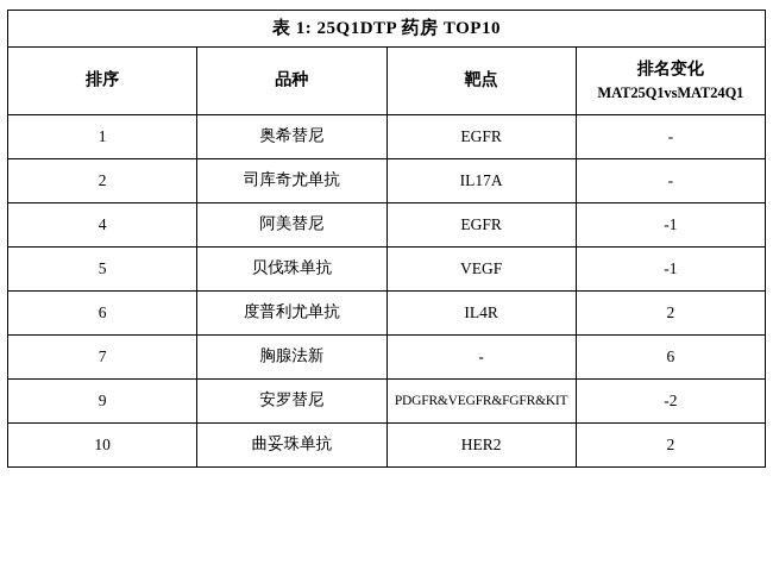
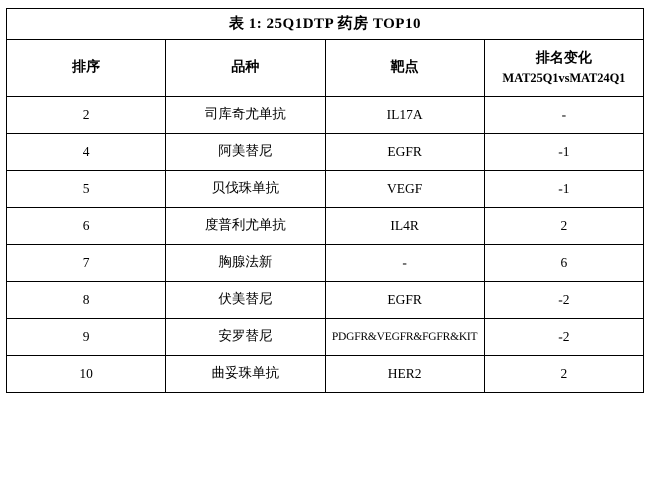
  表 1: 25Q1DTP 药房 TOP10
  排序	品种	靶点	排名变化 MAT25Q1vsMAT24Q1
- 1	奥希替尼	EGFR	-
  2	司库奇尤单抗	IL17A	-
  4	阿美替尼	EGFR	-1
  5	贝伐珠单抗	VEGF	-1
  6	度普利尤单抗	IL4R	2
  7	胸腺法新	-	6
+ 8	伏美替尼	EGFR	-2
  9	安罗替尼	PDGFR&VEGFR&FGFR&KIT	-2
  10	曲妥珠单抗	HER2	2
